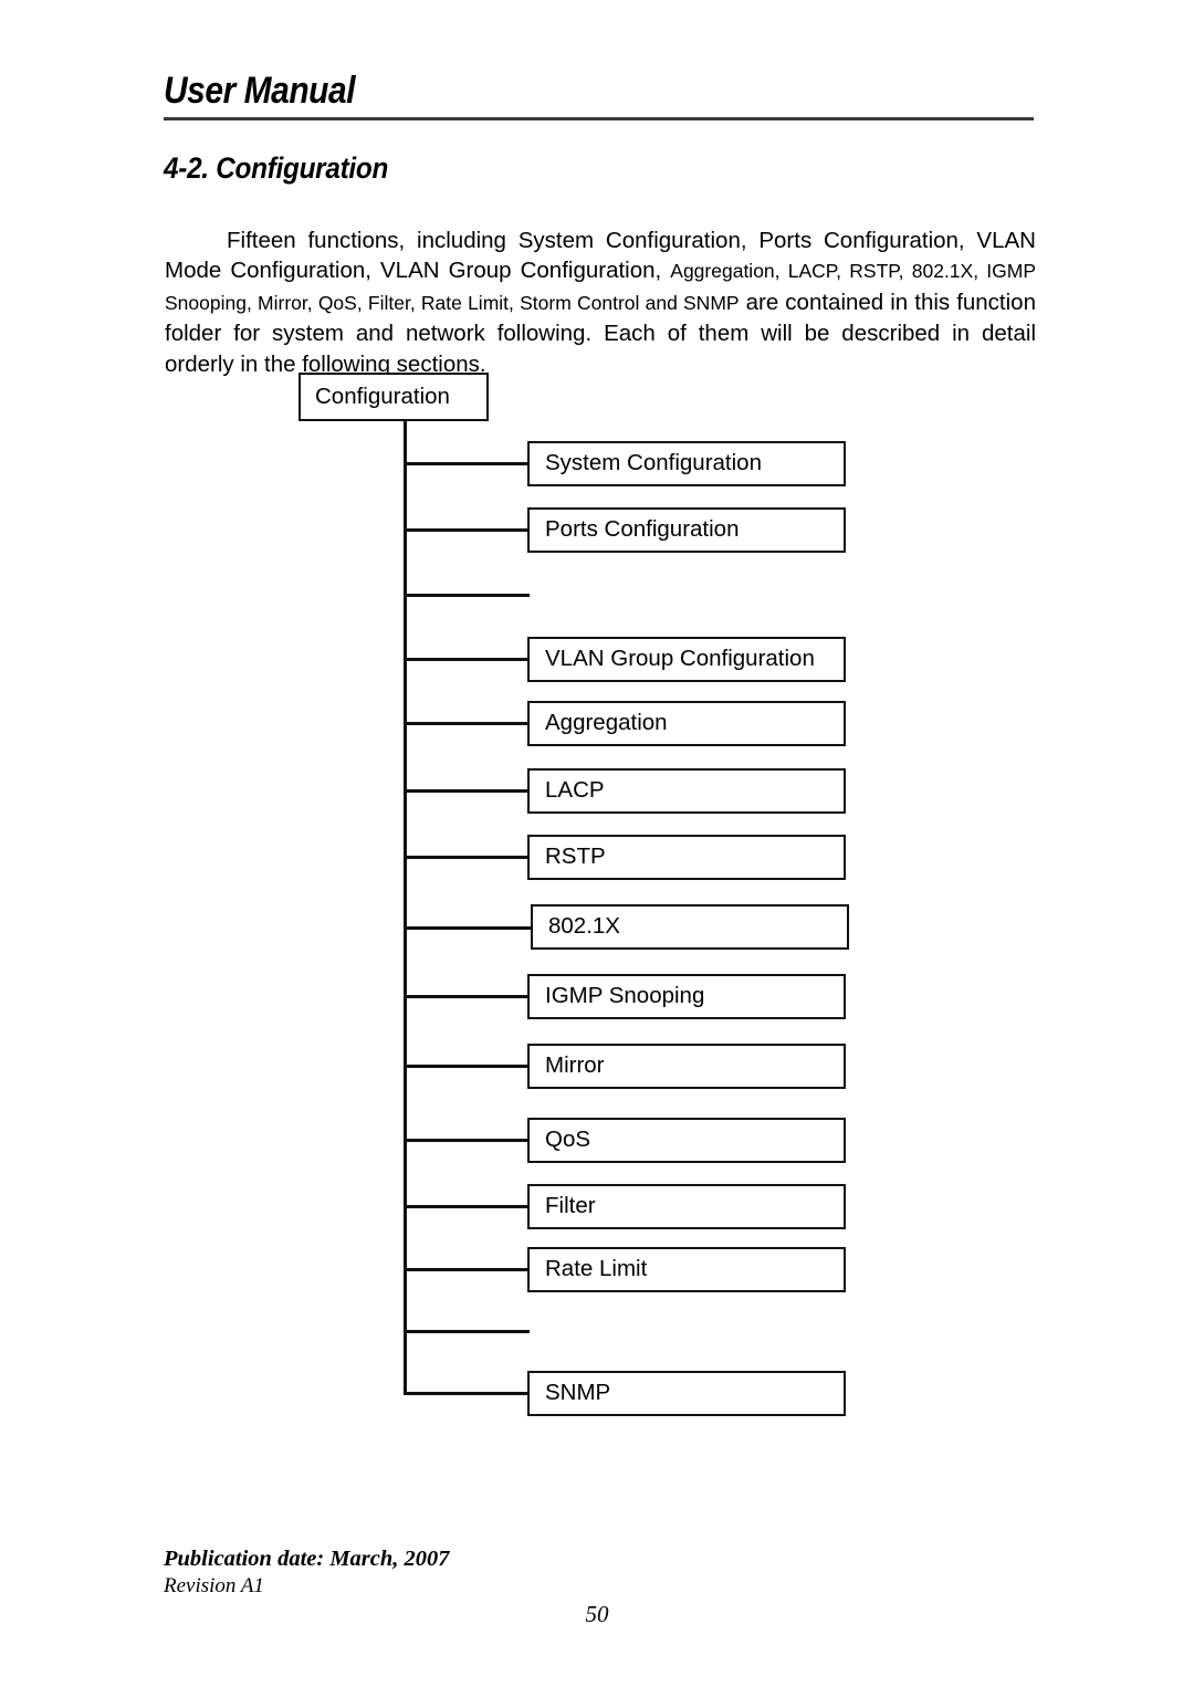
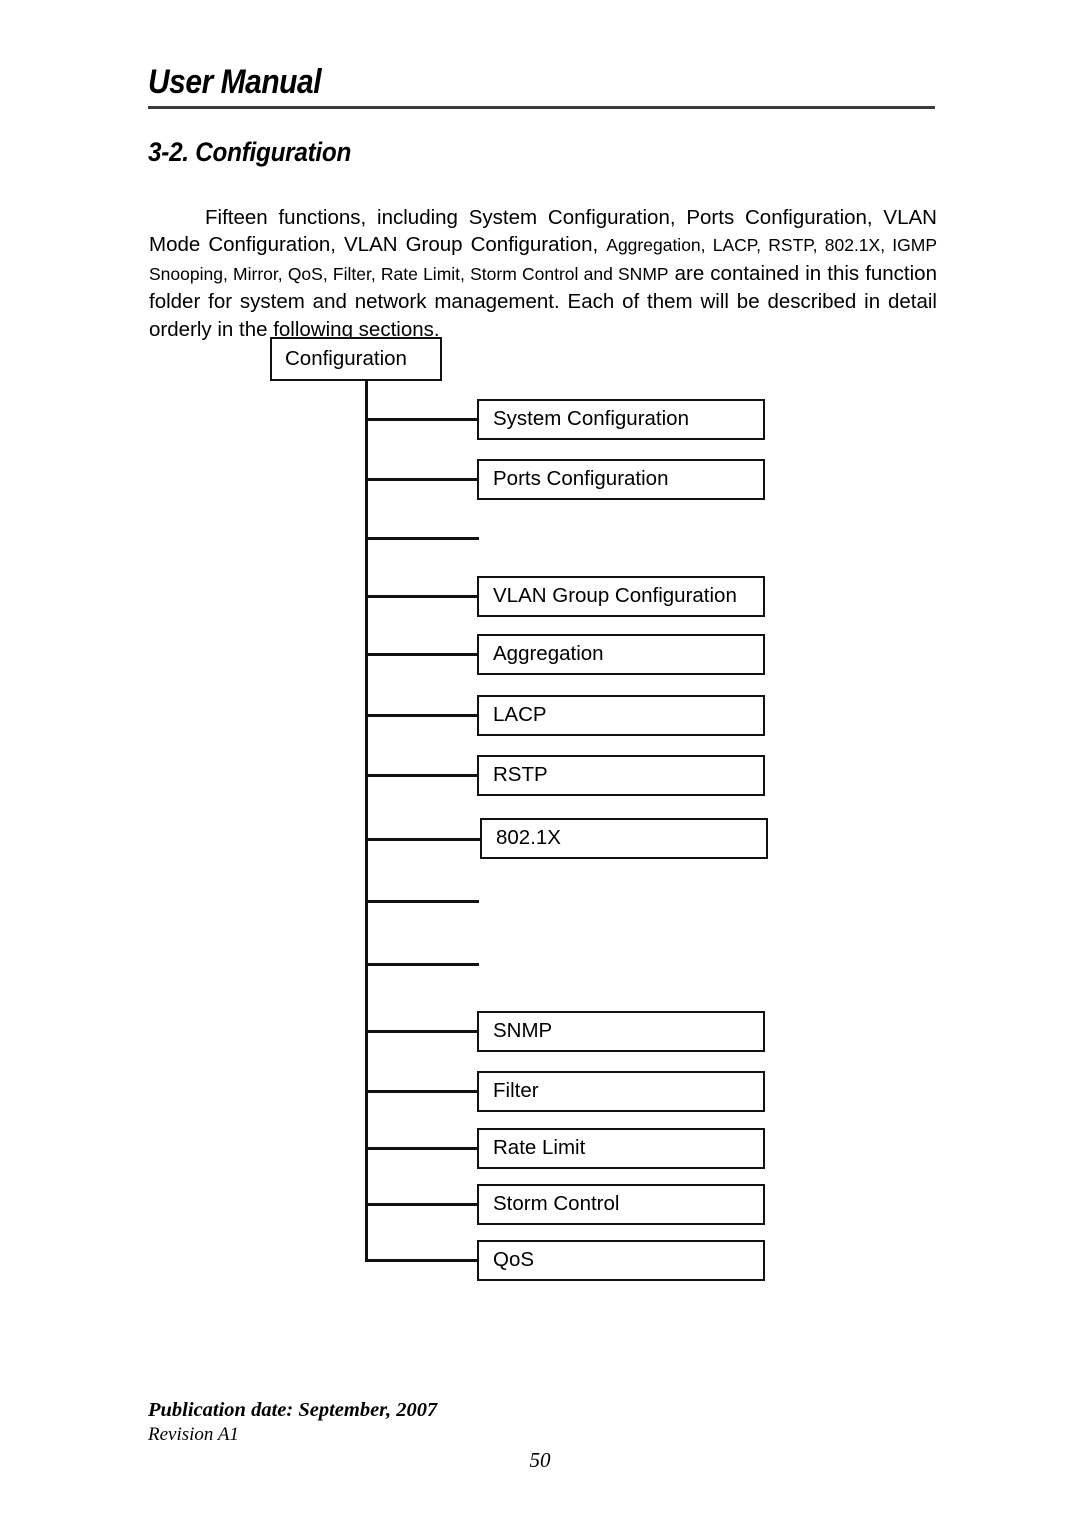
  User Manual
- 4-2. Configuration
+ 3-2. Configuration
- Fifteen functions, including System Configuration, Ports Configuration, VLAN Mode Configuration, VLAN Group Configuration, Aggregation, LACP, RSTP, 802.1X, IGMP Snooping, Mirror, QoS, Filter, Rate Limit, Storm Control and SNMP are contained in this function folder for system and network following. Each of them will be described in detail orderly in the following sections.
+ Fifteen functions, including System Configuration, Ports Configuration, VLAN Mode Configuration, VLAN Group Configuration, Aggregation, LACP, RSTP, 802.1X, IGMP Snooping, Mirror, QoS, Filter, Rate Limit, Storm Control and SNMP are contained in this function folder for system and network management. Each of them will be described in detail orderly in the following sections.
  Configuration
  System Configuration
  Ports Configuration
  VLAN Group Configuration
  Aggregation
  LACP
  RSTP
  802.1X
- IGMP Snooping
- Mirror
- QoS
+ SNMP
  Filter
  Rate Limit
+ Storm Control
- SNMP
+ QoS
- Publication date: March, 2007
+ Publication date: September, 2007
  Revision A1
  50
